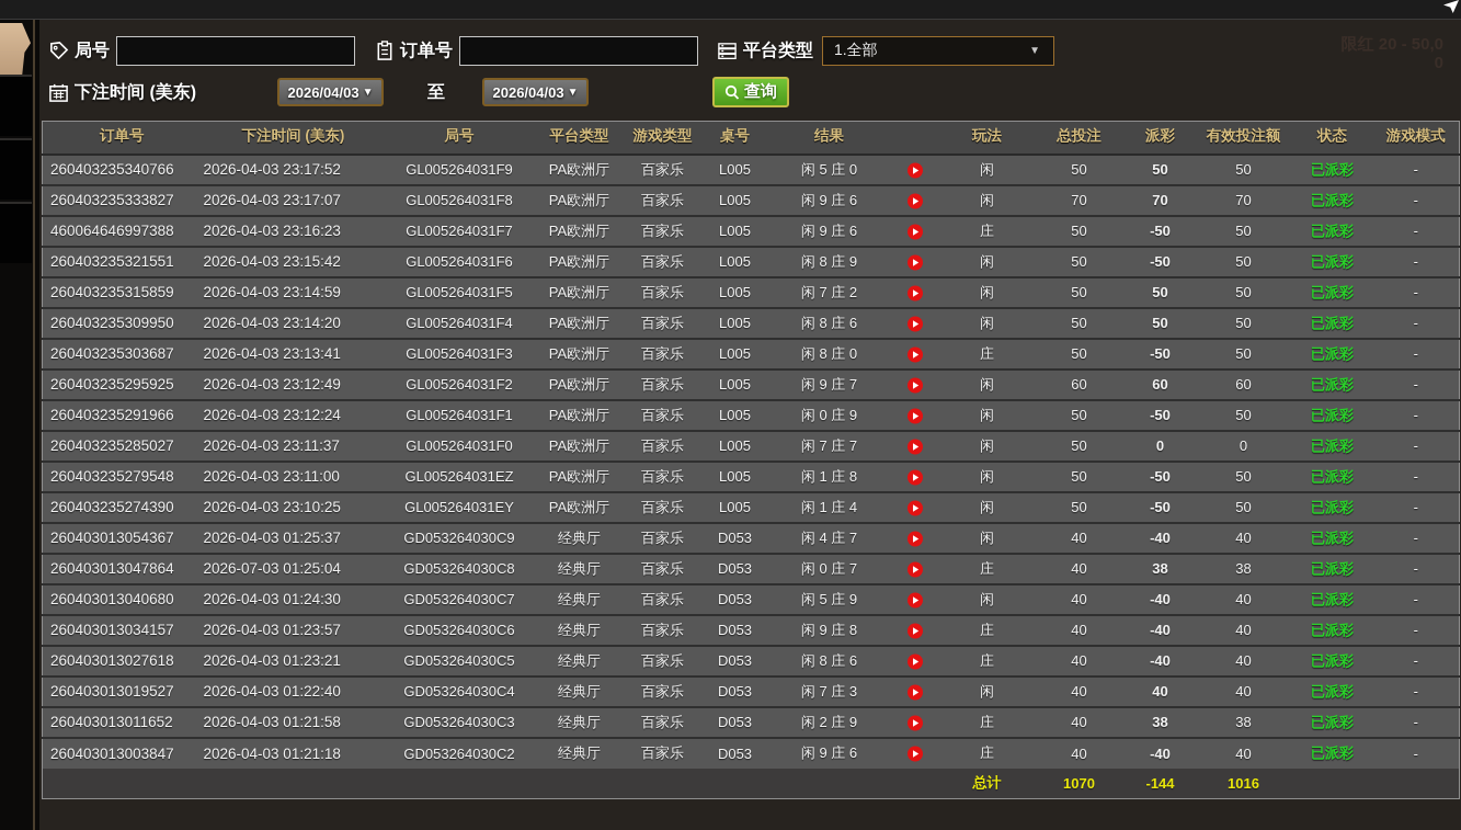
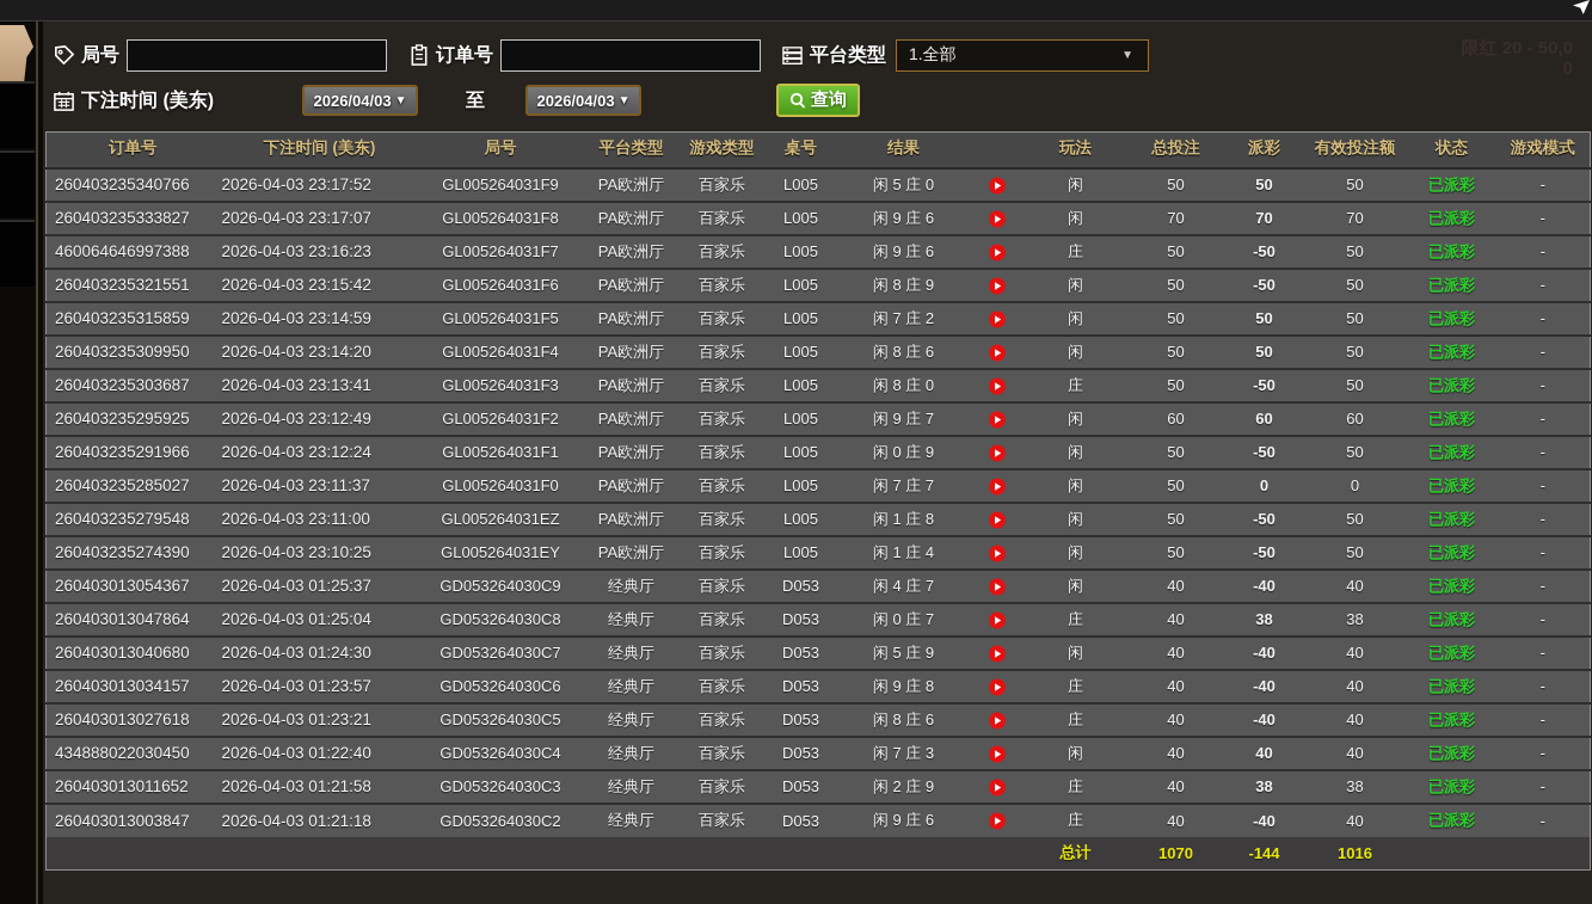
  局号
  订单号
  平台类型
  1.全部
  ▼
  下注时间 (美东)
  2026/04/03
  ▼
  至
  2026/04/03
  ▼
  查询
  订单号	下注时间 (美东)	局号	平台类型	游戏类型	桌号	结果		玩法	总投注	派彩	有效投注额	状态	游戏模式
  260403235340766	2026-04-03 23:17:52	GL005264031F9	PA欧洲厅	百家乐	L005	闲 5 庄 0		闲	50	50	50	已派彩	-
  260403235333827	2026-04-03 23:17:07	GL005264031F8	PA欧洲厅	百家乐	L005	闲 9 庄 6		闲	70	70	70	已派彩	-
  460064646997388	2026-04-03 23:16:23	GL005264031F7	PA欧洲厅	百家乐	L005	闲 9 庄 6		庄	50	-50	50	已派彩	-
  260403235321551	2026-04-03 23:15:42	GL005264031F6	PA欧洲厅	百家乐	L005	闲 8 庄 9		闲	50	-50	50	已派彩	-
  260403235315859	2026-04-03 23:14:59	GL005264031F5	PA欧洲厅	百家乐	L005	闲 7 庄 2		闲	50	50	50	已派彩	-
  260403235309950	2026-04-03 23:14:20	GL005264031F4	PA欧洲厅	百家乐	L005	闲 8 庄 6		闲	50	50	50	已派彩	-
  260403235303687	2026-04-03 23:13:41	GL005264031F3	PA欧洲厅	百家乐	L005	闲 8 庄 0		庄	50	-50	50	已派彩	-
  260403235295925	2026-04-03 23:12:49	GL005264031F2	PA欧洲厅	百家乐	L005	闲 9 庄 7		闲	60	60	60	已派彩	-
  260403235291966	2026-04-03 23:12:24	GL005264031F1	PA欧洲厅	百家乐	L005	闲 0 庄 9		闲	50	-50	50	已派彩	-
  260403235285027	2026-04-03 23:11:37	GL005264031F0	PA欧洲厅	百家乐	L005	闲 7 庄 7		闲	50	0	0	已派彩	-
  260403235279548	2026-04-03 23:11:00	GL005264031EZ	PA欧洲厅	百家乐	L005	闲 1 庄 8		闲	50	-50	50	已派彩	-
  260403235274390	2026-04-03 23:10:25	GL005264031EY	PA欧洲厅	百家乐	L005	闲 1 庄 4		闲	50	-50	50	已派彩	-
  260403013054367	2026-04-03 01:25:37	GD053264030C9	经典厅	百家乐	D053	闲 4 庄 7		闲	40	-40	40	已派彩	-
- 260403013047864	2026-07-03 01:25:04	GD053264030C8	经典厅	百家乐	D053	闲 0 庄 7		庄	40	38	38	已派彩	-
+ 260403013047864	2026-04-03 01:25:04	GD053264030C8	经典厅	百家乐	D053	闲 0 庄 7		庄	40	38	38	已派彩	-
  260403013040680	2026-04-03 01:24:30	GD053264030C7	经典厅	百家乐	D053	闲 5 庄 9		闲	40	-40	40	已派彩	-
  260403013034157	2026-04-03 01:23:57	GD053264030C6	经典厅	百家乐	D053	闲 9 庄 8		庄	40	-40	40	已派彩	-
  260403013027618	2026-04-03 01:23:21	GD053264030C5	经典厅	百家乐	D053	闲 8 庄 6		庄	40	-40	40	已派彩	-
- 260403013019527	2026-04-03 01:22:40	GD053264030C4	经典厅	百家乐	D053	闲 7 庄 3		闲	40	40	40	已派彩	-
+ 434888022030450	2026-04-03 01:22:40	GD053264030C4	经典厅	百家乐	D053	闲 7 庄 3		闲	40	40	40	已派彩	-
  260403013011652	2026-04-03 01:21:58	GD053264030C3	经典厅	百家乐	D053	闲 2 庄 9		庄	40	38	38	已派彩	-
  260403013003847	2026-04-03 01:21:18	GD053264030C2	经典厅	百家乐	D053	闲 9 庄 6		庄	40	-40	40	已派彩	-
  	总计	1070	-144	1016
